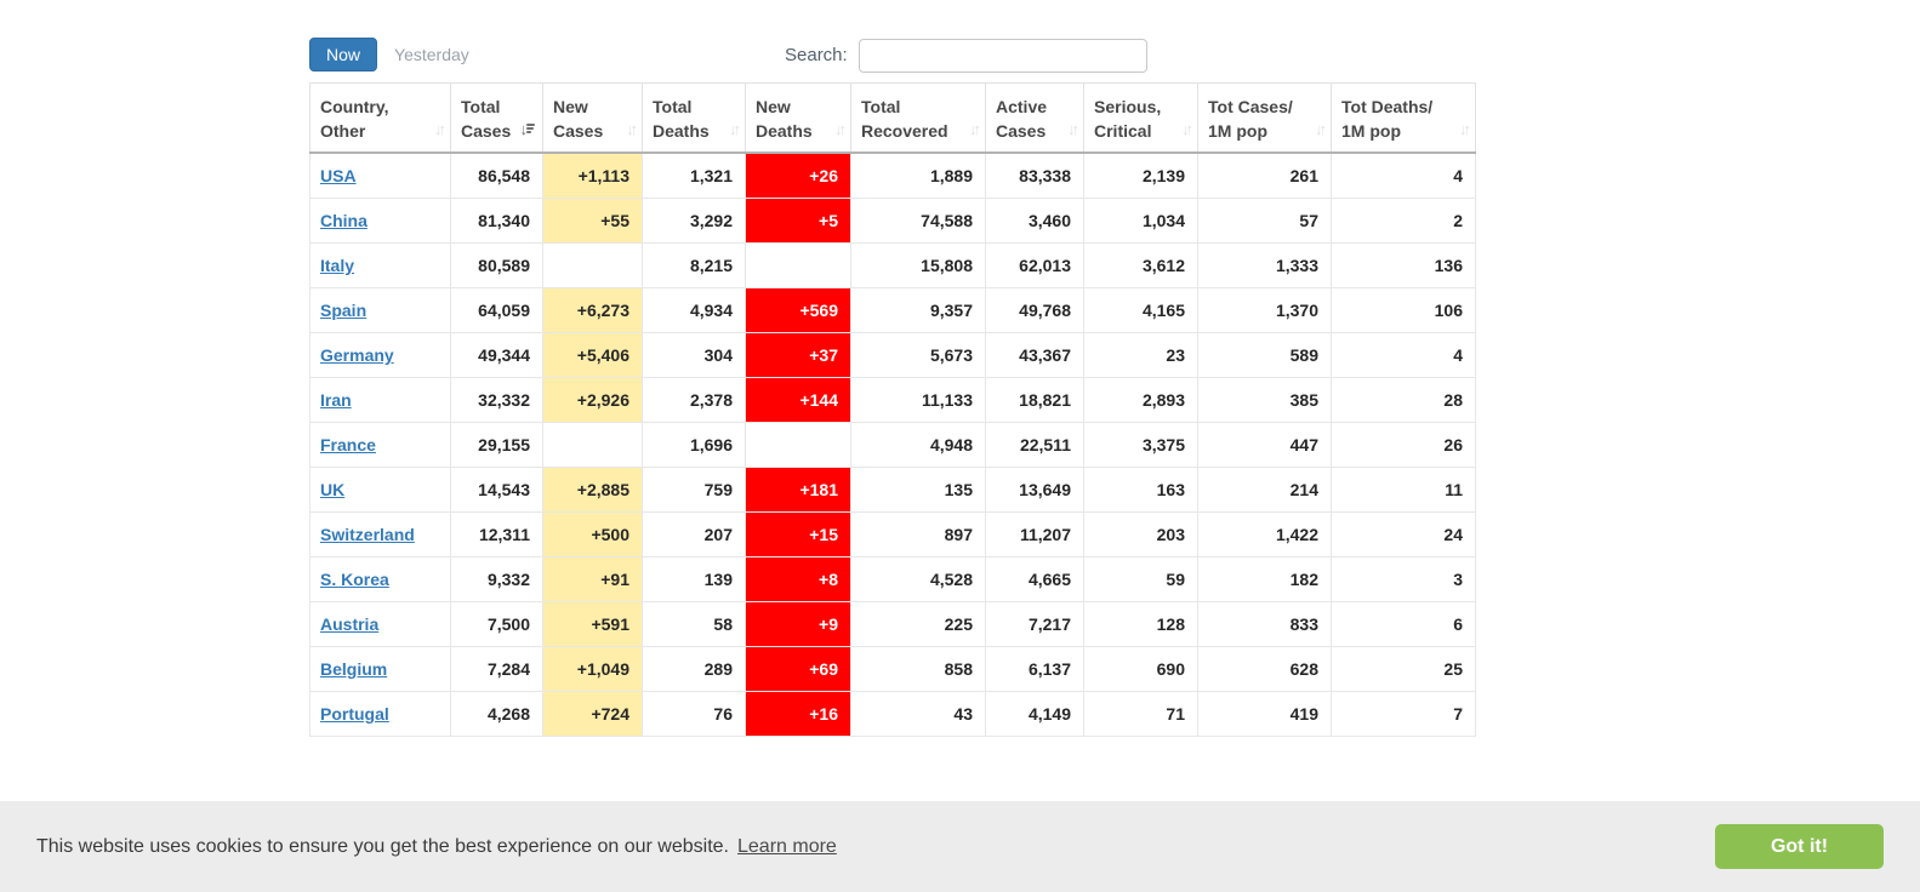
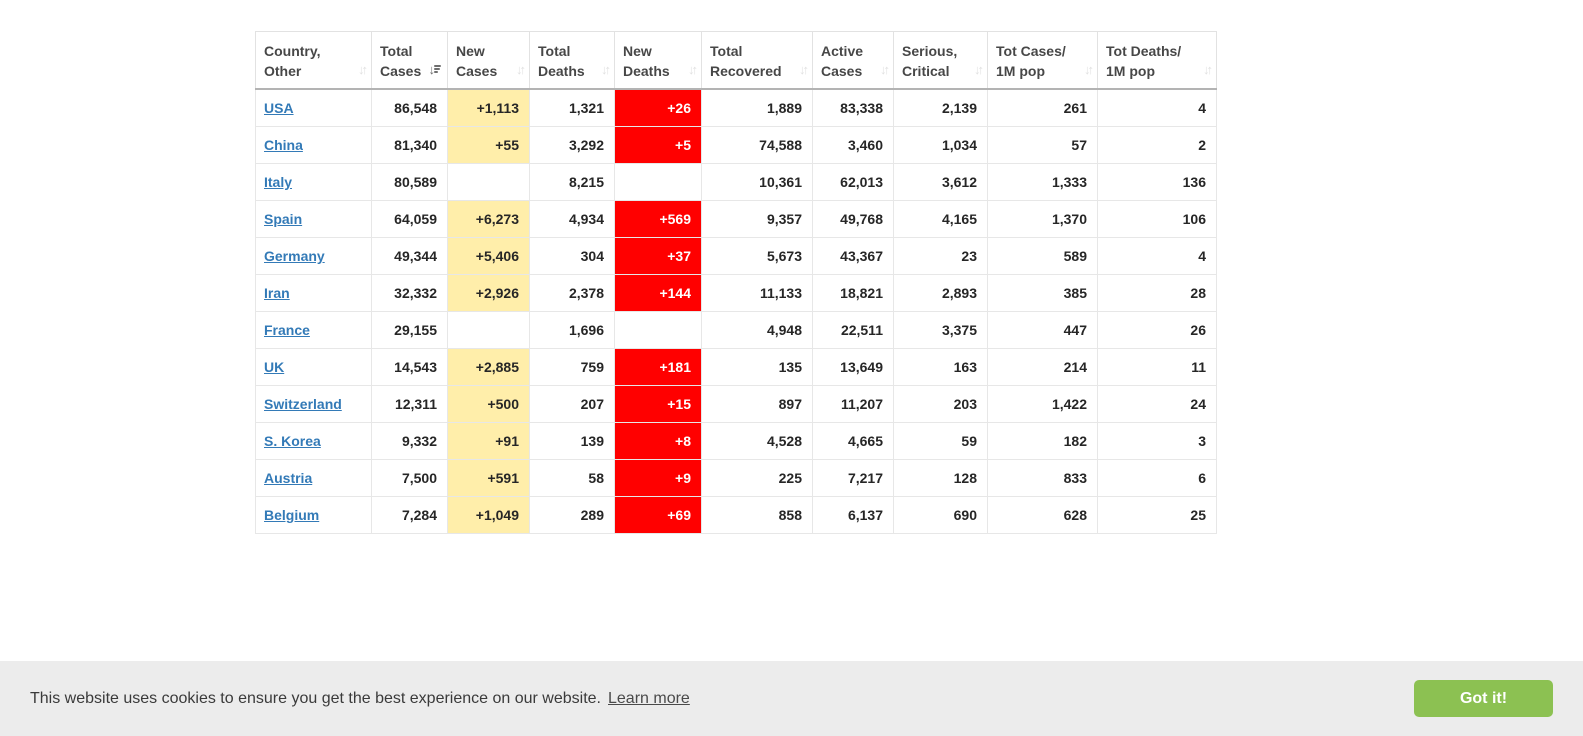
- Now Yesterday
- Search:
  Country, Other ↓↑	Total Cases ↓	New Cases ↓↑	Total Deaths ↓↑	New Deaths ↓↑	Total Recovered ↓↑	Active Cases ↓↑	Serious, Critical ↓↑	Tot Cases/ 1M pop ↓↑	Tot Deaths/ 1M pop ↓↑
  USA	86,548	+1,113	1,321	+26	1,889	83,338	2,139	261	4
  China	81,340	+55	3,292	+5	74,588	3,460	1,034	57	2
- Italy	80,589		8,215		15,808	62,013	3,612	1,333	136
+ Italy	80,589		8,215		10,361	62,013	3,612	1,333	136
  Spain	64,059	+6,273	4,934	+569	9,357	49,768	4,165	1,370	106
  Germany	49,344	+5,406	304	+37	5,673	43,367	23	589	4
  Iran	32,332	+2,926	2,378	+144	11,133	18,821	2,893	385	28
  France	29,155		1,696		4,948	22,511	3,375	447	26
  UK	14,543	+2,885	759	+181	135	13,649	163	214	11
  Switzerland	12,311	+500	207	+15	897	11,207	203	1,422	24
  S. Korea	9,332	+91	139	+8	4,528	4,665	59	182	3
  Austria	7,500	+591	58	+9	225	7,217	128	833	6
  Belgium	7,284	+1,049	289	+69	858	6,137	690	628	25
- Portugal	4,268	+724	76	+16	43	4,149	71	419	7
  This website uses cookies to ensure you get the best experience on our website.
  Learn more
  Got it!
